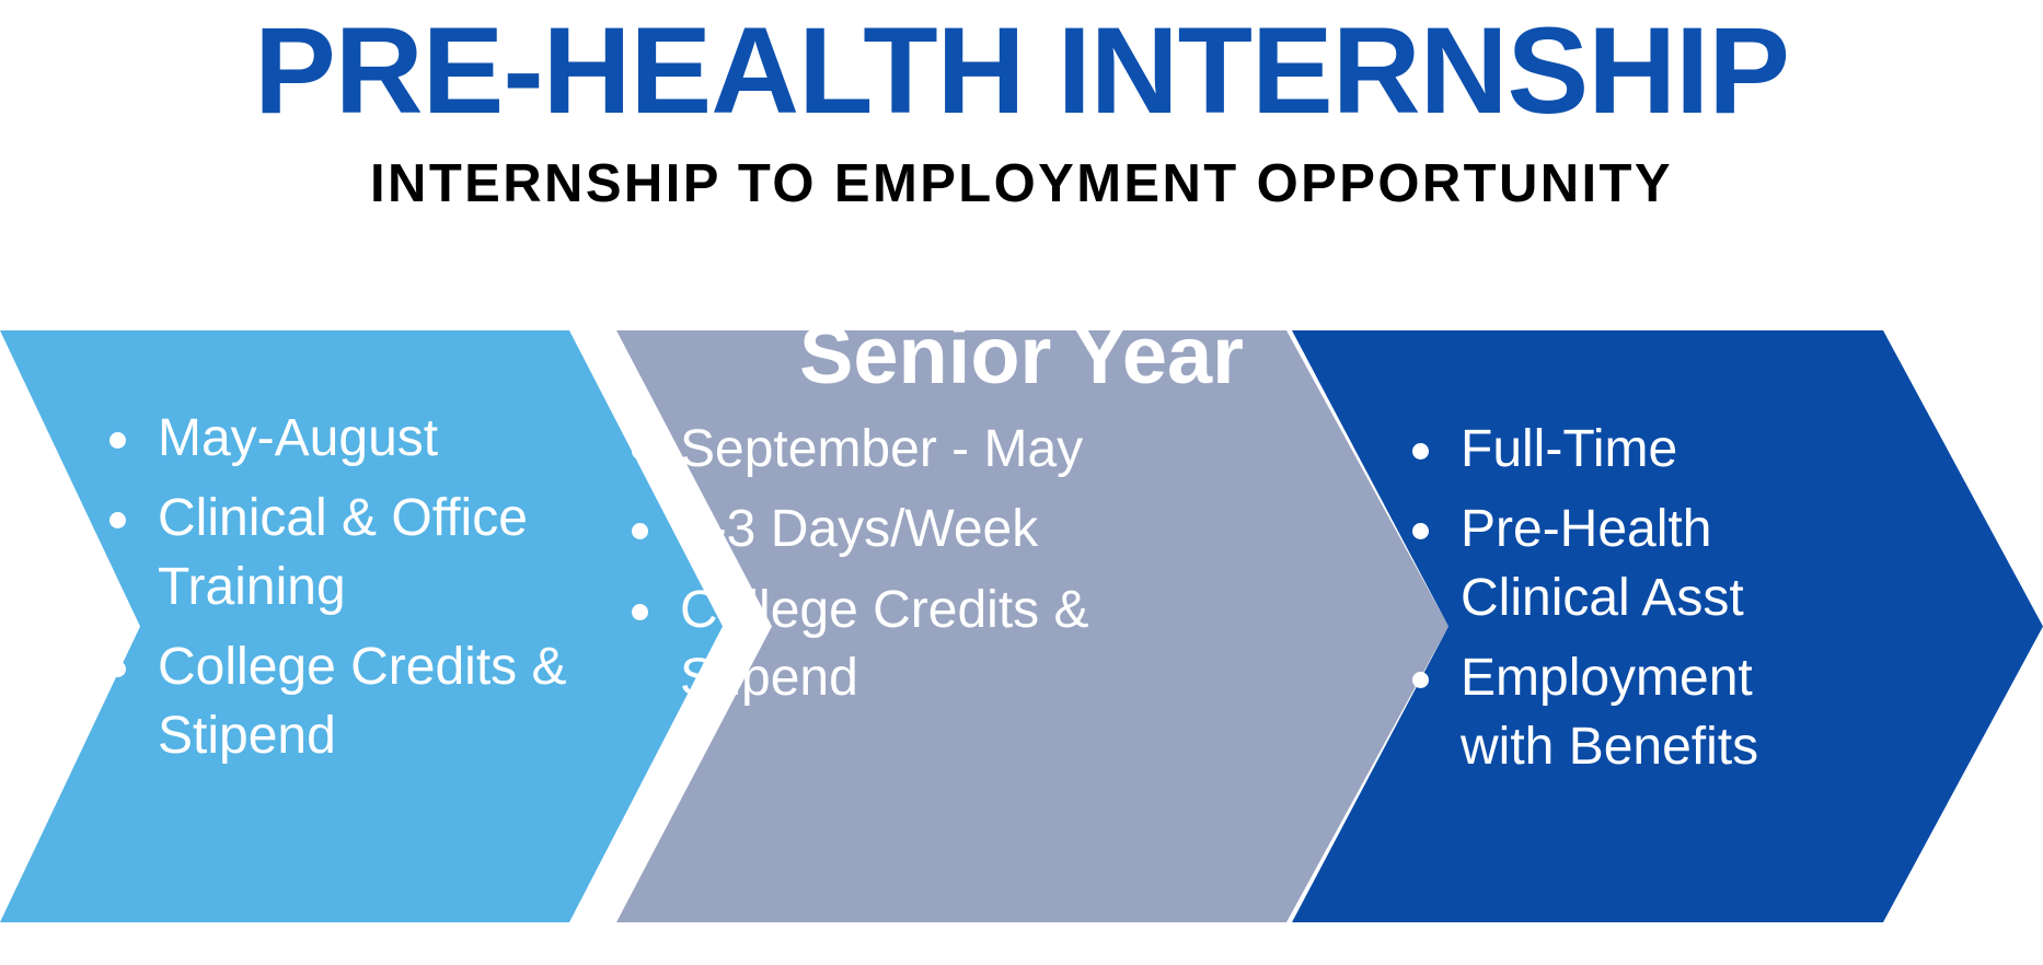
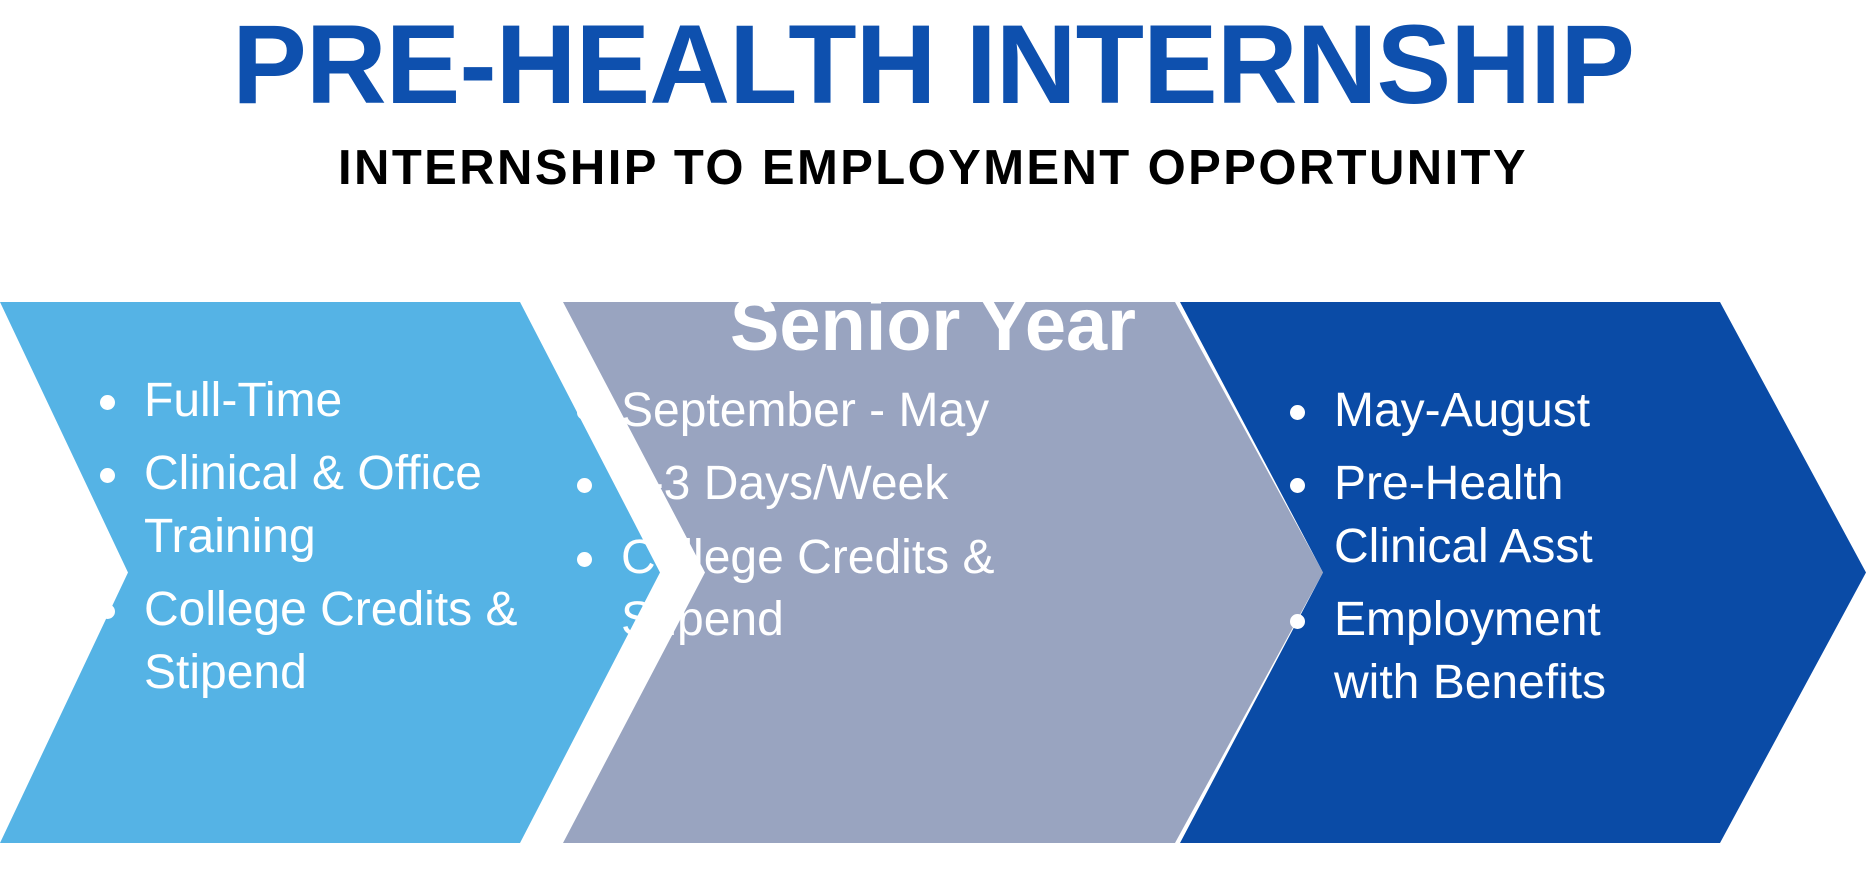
  PRE-HEALTH INTERNSHIP
  INTERNSHIP TO EMPLOYMENT OPPORTUNITY
- May-August
+ Full-Time
  Clinical & Office Training
  College Credits & Stipend
  Senior Year
  September - May
  2-3 Days/Week
  College Credits & Stipend
- Full-Time
+ May-August
  Pre-Health Clinical Asst
  Employment with Benefits
